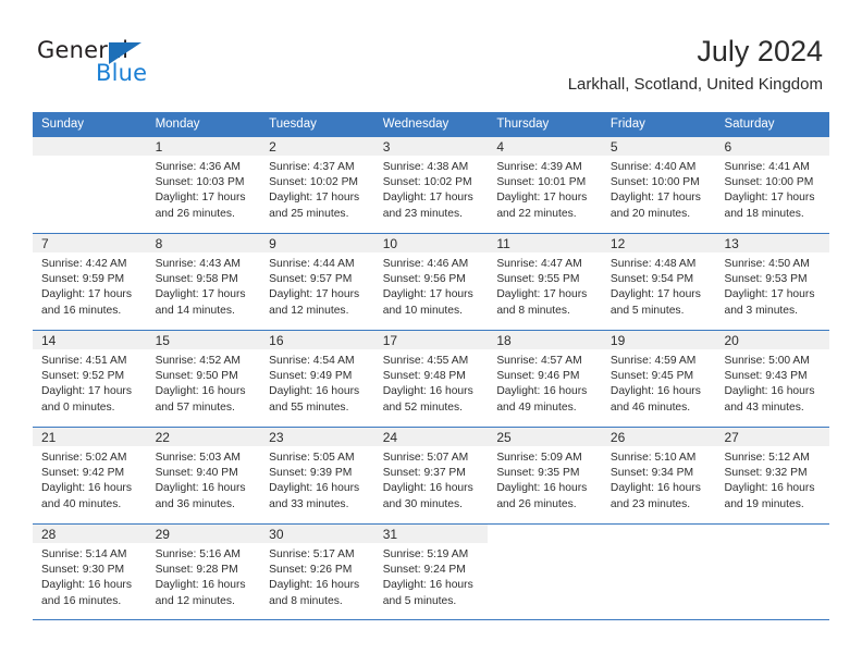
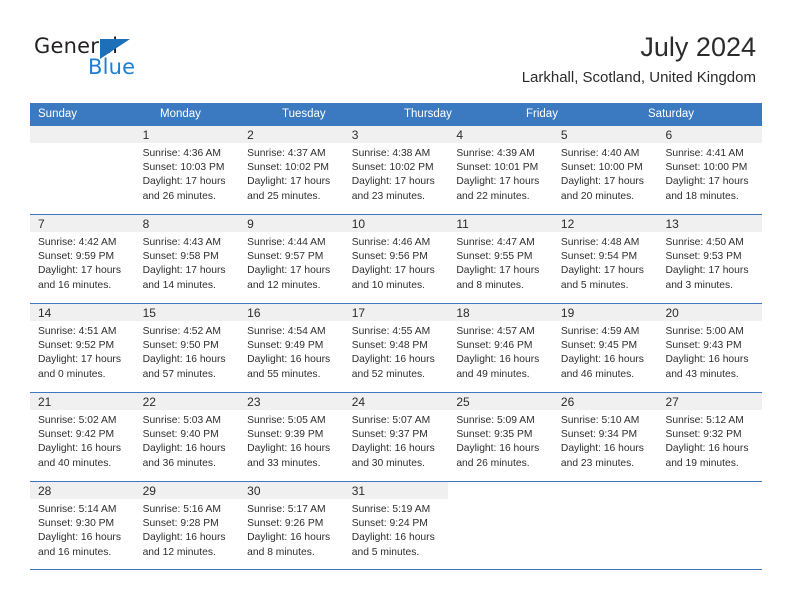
  General
  Blue
  July 2024
  Larkhall, Scotland, United Kingdom
  Sunday
  Monday
  Tuesday
- Wednesday
  Thursday
  Friday
  Saturday
  1
  Sunrise: 4:36 AM
  Sunset: 10:03 PM
  Daylight: 17 hours
  and 26 minutes.
  2
  Sunrise: 4:37 AM
  Sunset: 10:02 PM
  Daylight: 17 hours
  and 25 minutes.
  3
  Sunrise: 4:38 AM
  Sunset: 10:02 PM
  Daylight: 17 hours
  and 23 minutes.
  4
  Sunrise: 4:39 AM
  Sunset: 10:01 PM
  Daylight: 17 hours
  and 22 minutes.
  5
  Sunrise: 4:40 AM
  Sunset: 10:00 PM
  Daylight: 17 hours
  and 20 minutes.
  6
  Sunrise: 4:41 AM
  Sunset: 10:00 PM
  Daylight: 17 hours
  and 18 minutes.
  7
  Sunrise: 4:42 AM
  Sunset: 9:59 PM
  Daylight: 17 hours
  and 16 minutes.
  8
  Sunrise: 4:43 AM
  Sunset: 9:58 PM
  Daylight: 17 hours
  and 14 minutes.
  9
  Sunrise: 4:44 AM
  Sunset: 9:57 PM
  Daylight: 17 hours
  and 12 minutes.
  10
  Sunrise: 4:46 AM
  Sunset: 9:56 PM
  Daylight: 17 hours
  and 10 minutes.
  11
  Sunrise: 4:47 AM
  Sunset: 9:55 PM
  Daylight: 17 hours
  and 8 minutes.
  12
  Sunrise: 4:48 AM
  Sunset: 9:54 PM
  Daylight: 17 hours
  and 5 minutes.
  13
  Sunrise: 4:50 AM
  Sunset: 9:53 PM
  Daylight: 17 hours
  and 3 minutes.
  14
  Sunrise: 4:51 AM
  Sunset: 9:52 PM
  Daylight: 17 hours
  and 0 minutes.
  15
  Sunrise: 4:52 AM
  Sunset: 9:50 PM
  Daylight: 16 hours
  and 57 minutes.
  16
  Sunrise: 4:54 AM
  Sunset: 9:49 PM
  Daylight: 16 hours
  and 55 minutes.
  17
  Sunrise: 4:55 AM
  Sunset: 9:48 PM
  Daylight: 16 hours
  and 52 minutes.
  18
  Sunrise: 4:57 AM
  Sunset: 9:46 PM
  Daylight: 16 hours
  and 49 minutes.
  19
  Sunrise: 4:59 AM
  Sunset: 9:45 PM
  Daylight: 16 hours
  and 46 minutes.
  20
  Sunrise: 5:00 AM
  Sunset: 9:43 PM
  Daylight: 16 hours
  and 43 minutes.
  21
  Sunrise: 5:02 AM
  Sunset: 9:42 PM
  Daylight: 16 hours
  and 40 minutes.
  22
  Sunrise: 5:03 AM
  Sunset: 9:40 PM
  Daylight: 16 hours
  and 36 minutes.
  23
  Sunrise: 5:05 AM
  Sunset: 9:39 PM
  Daylight: 16 hours
  and 33 minutes.
  24
  Sunrise: 5:07 AM
  Sunset: 9:37 PM
  Daylight: 16 hours
  and 30 minutes.
  25
  Sunrise: 5:09 AM
  Sunset: 9:35 PM
  Daylight: 16 hours
  and 26 minutes.
  26
  Sunrise: 5:10 AM
  Sunset: 9:34 PM
  Daylight: 16 hours
  and 23 minutes.
  27
  Sunrise: 5:12 AM
  Sunset: 9:32 PM
  Daylight: 16 hours
  and 19 minutes.
  28
  Sunrise: 5:14 AM
  Sunset: 9:30 PM
  Daylight: 16 hours
  and 16 minutes.
  29
  Sunrise: 5:16 AM
  Sunset: 9:28 PM
  Daylight: 16 hours
  and 12 minutes.
  30
  Sunrise: 5:17 AM
  Sunset: 9:26 PM
  Daylight: 16 hours
  and 8 minutes.
  31
  Sunrise: 5:19 AM
  Sunset: 9:24 PM
  Daylight: 16 hours
  and 5 minutes.
